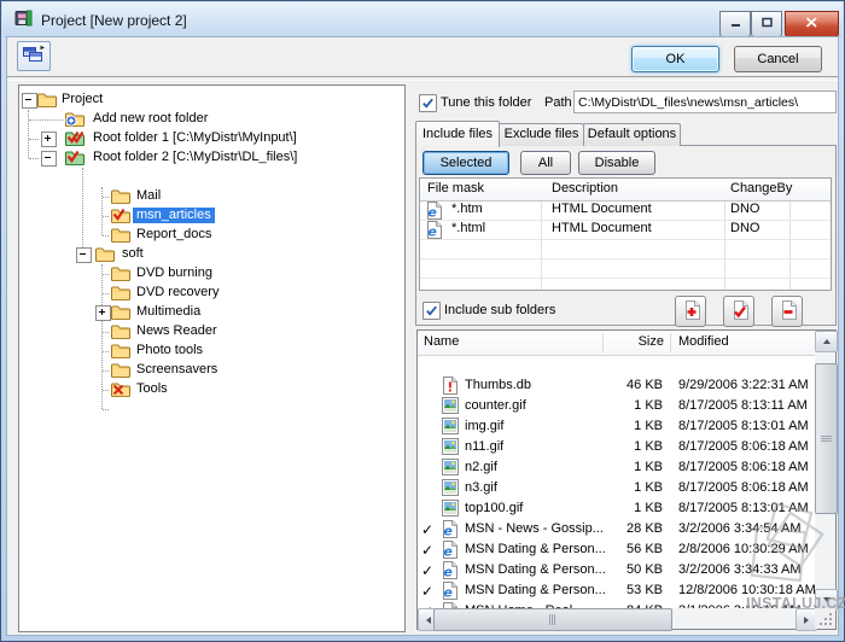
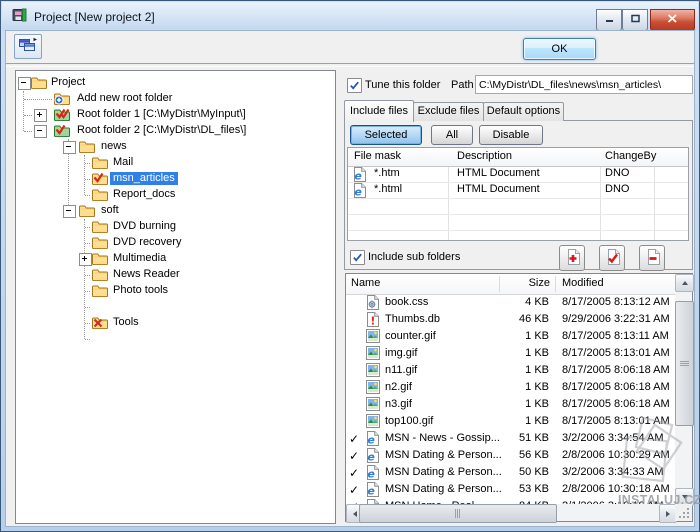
  Project [New project 2]
  OK
- Cancel
  Project
  Add new root folder
  Root folder 1 [C:\MyDistr\MyInput\]
  Root folder 2 [C:\MyDistr\DL_files\]
+ news
  Mail
  msn_articles
  Report_docs
  soft
  DVD burning
  DVD recovery
  Multimedia
  News Reader
  Photo tools
- Screensavers
  Tools
  Tune this folder
  Path
  C:\MyDistr\DL_files\news\msn_articles\
  Include files
  Exclude files
  Default options
  Selected
  All
  Disable
  File mask
  Description
  ChangeBy
  e
  *.htm
  HTML Document
  DNO
  e
  *.html
  HTML Document
  DNO
  Include sub folders
  Name
  Size
  Modified
+ book.css
+ 4 KB
+ 8/17/2005 8:13:12 AM
  !
  Thumbs.db
  46 KB
  9/29/2006 3:22:31 AM
  counter.gif
  1 KB
  8/17/2005 8:13:11 AM
  img.gif
  1 KB
  8/17/2005 8:13:01 AM
  n11.gif
  1 KB
  8/17/2005 8:06:18 AM
  n2.gif
  1 KB
  8/17/2005 8:06:18 AM
  n3.gif
  1 KB
  8/17/2005 8:06:18 AM
  top100.gif
  1 KB
  8/17/2005 8:13:01 AM
  ✓
  e
  MSN - News - Gossip...
- 28 KB
+ 51 KB
  3/2/2006 3:34:54 AM
  ✓
  e
  MSN Dating & Person...
  56 KB
  2/8/2006 10:30:29 AM
  ✓
  e
  MSN Dating & Person...
  50 KB
  3/2/2006 3:34:33 AM
  ✓
  e
  MSN Dating & Person...
  53 KB
- 12/8/2006 10:30:18 AM
+ 2/8/2006 10:30:18 AM
  INSTALUJ.CZ
